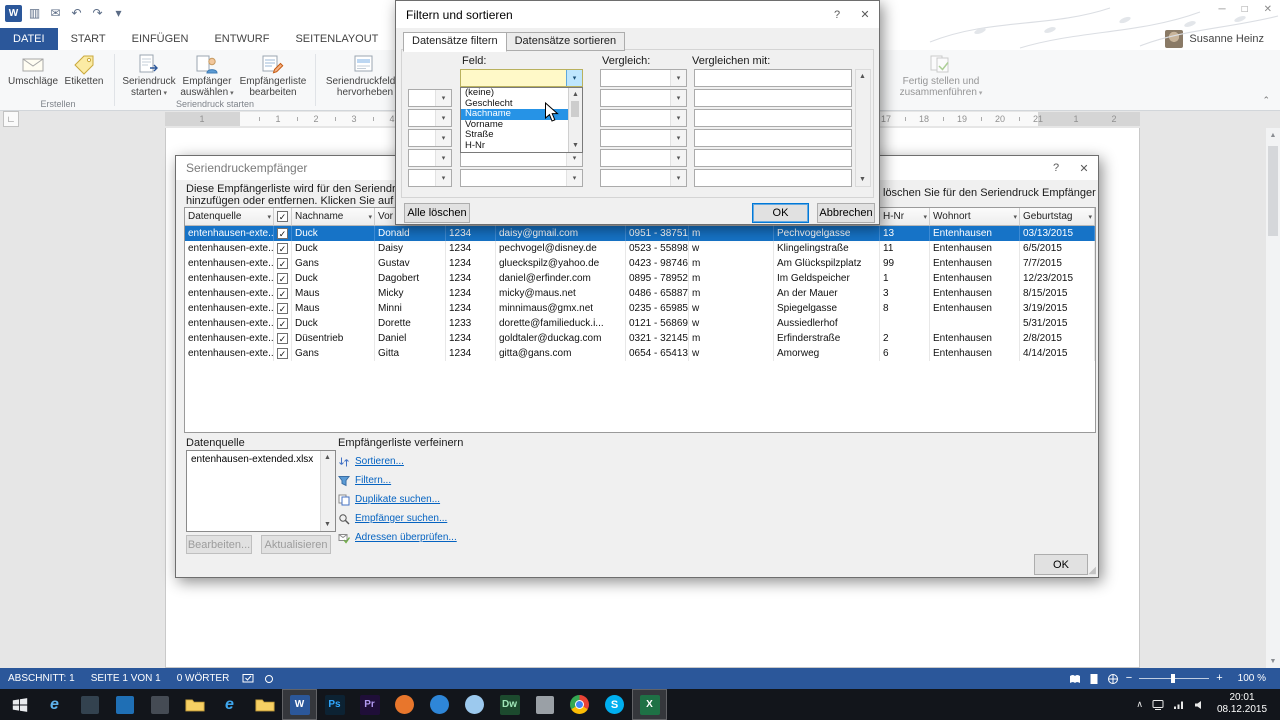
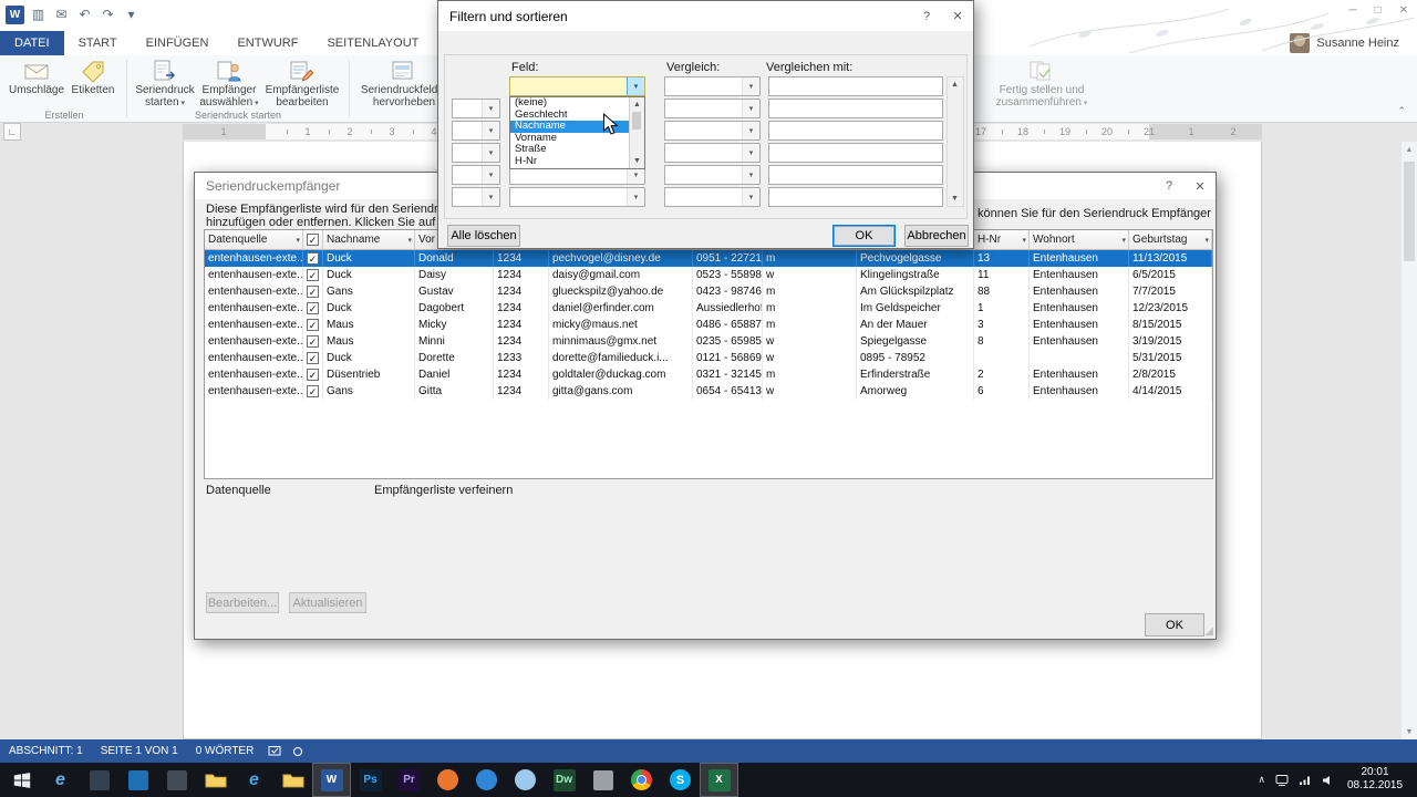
  W
  ▥
  ✉
  ↶
  ↷
  ▾
  ─
  □
  ✕
  DATEI
  START
  EINFÜGEN
  ENTWURF
  SEITENLAYOUT
  Susanne Heinz
  Umschläge
  Etiketten
  Erstellen
  Seriendruck starten
  Empfänger auswählen
  Empfängerliste bearbeiten
  Seriendruck starten
  Seriendruckfeld hervorheben
  Fertig stellen und zusammenführen
  ⌃
  ∟
  1
  2
  3
  4
  17
  18
  19
  20
  21
  1
  1
  2
  Seriendruckempfänger
  ?
  ✕
  Diese Empfängerliste wird für den Seriendr
  hinzufügen oder entfernen. Klicken Sie auf
- löschen Sie für den Seriendruck Empfänger
+ können Sie für den Seriendruck Empfänger
  Datenquelle
  ✓
  Nachname
  Vor
  H-Nr
  Wohnort
  Geburtstag
  entenhausen-exte..
  ✓
  Duck
  Donald
  1234
- daisy@gmail.com
+ pechvogel@disney.de
- 0951 - 38751
+ 0951 - 22721
  m
  Pechvogelgasse
  13
  Entenhausen
- 03/13/2015
+ 11/13/2015
  entenhausen-exte..
  ✓
  Duck
  Daisy
  1234
- pechvogel@disney.de
+ daisy@gmail.com
  0523 - 55898
  w
  Klingelingstraße
  11
  Entenhausen
  6/5/2015
  entenhausen-exte..
  ✓
  Gans
  Gustav
  1234
  glueckspilz@yahoo.de
  0423 - 98746
  m
  Am Glückspilzplatz
- 99
+ 88
  Entenhausen
  7/7/2015
  entenhausen-exte..
  ✓
  Duck
  Dagobert
  1234
  daniel@erfinder.com
- 0895 - 78952
+ Aussiedlerhof
  m
  Im Geldspeicher
  1
  Entenhausen
  12/23/2015
  entenhausen-exte..
  ✓
  Maus
  Micky
  1234
  micky@maus.net
  0486 - 65887
  m
  An der Mauer
  3
  Entenhausen
  8/15/2015
  entenhausen-exte..
  ✓
  Maus
  Minni
  1234
  minnimaus@gmx.net
  0235 - 65985
  w
  Spiegelgasse
  8
  Entenhausen
  3/19/2015
  entenhausen-exte..
  ✓
  Duck
  Dorette
  1233
  dorette@familieduck.i...
  0121 - 56869
  w
- Aussiedlerhof
+ 0895 - 78952
  5/31/2015
  entenhausen-exte..
  ✓
  Düsentrieb
  Daniel
  1234
  goldtaler@duckag.com
  0321 - 32145
  m
  Erfinderstraße
  2
  Entenhausen
  2/8/2015
  entenhausen-exte..
  ✓
  Gans
  Gitta
  1234
  gitta@gans.com
  0654 - 65413
  w
  Amorweg
  6
  Entenhausen
  4/14/2015
  Datenquelle
- entenhausen-extended.xlsx
  Bearbeiten...
  Aktualisieren
  Empfängerliste verfeinern
- Sortieren...
- Filtern...
- Duplikate suchen...
- Empfänger suchen...
- Adressen überprüfen...
  OK
  ◢
  Filtern und sortieren
  ?
  ✕
- Datensätze filtern
- Datensätze sortieren
  Feld:
  Vergleich:
  Vergleichen mit:
  (keine)
  Geschlecht
  Nachname
  Vorname
  Straße
  H-Nr
  Alle löschen
  OK
  Abbrechen
  ABSCHNITT: 1
  SEITE 1 VON 1
  0 WÖRTER
- −
- +
- 100 %
  e
  e
  W
  Ps
  Pr
  Dw
  S
  X
  ∧
  20:01
  08.12.2015
